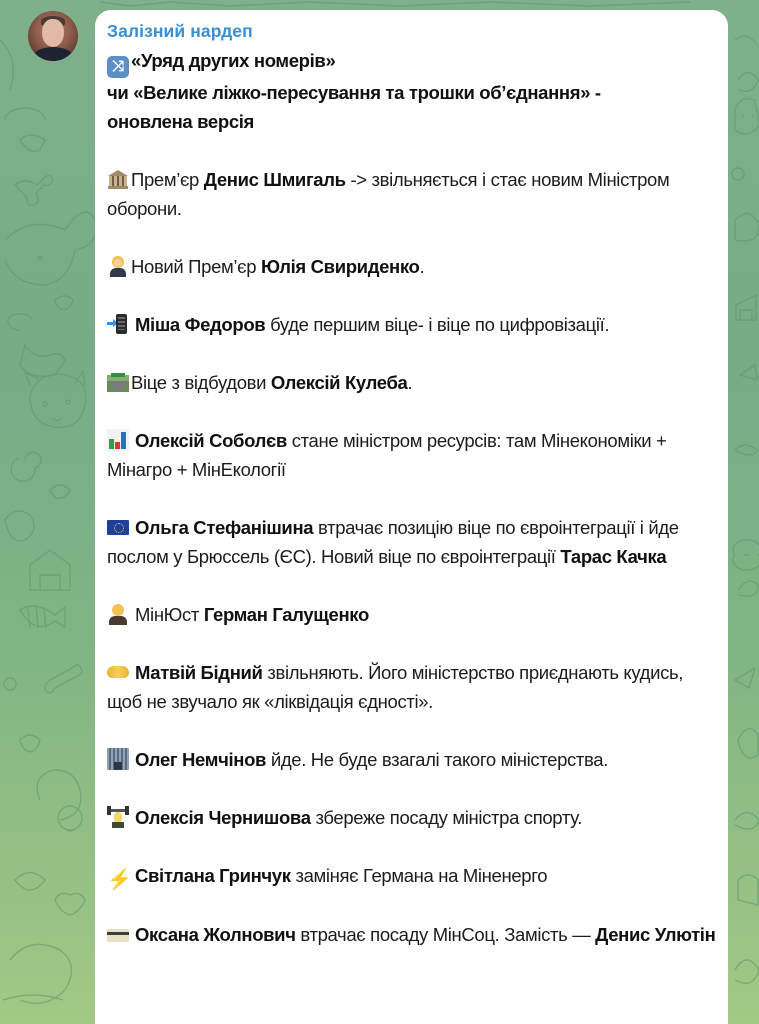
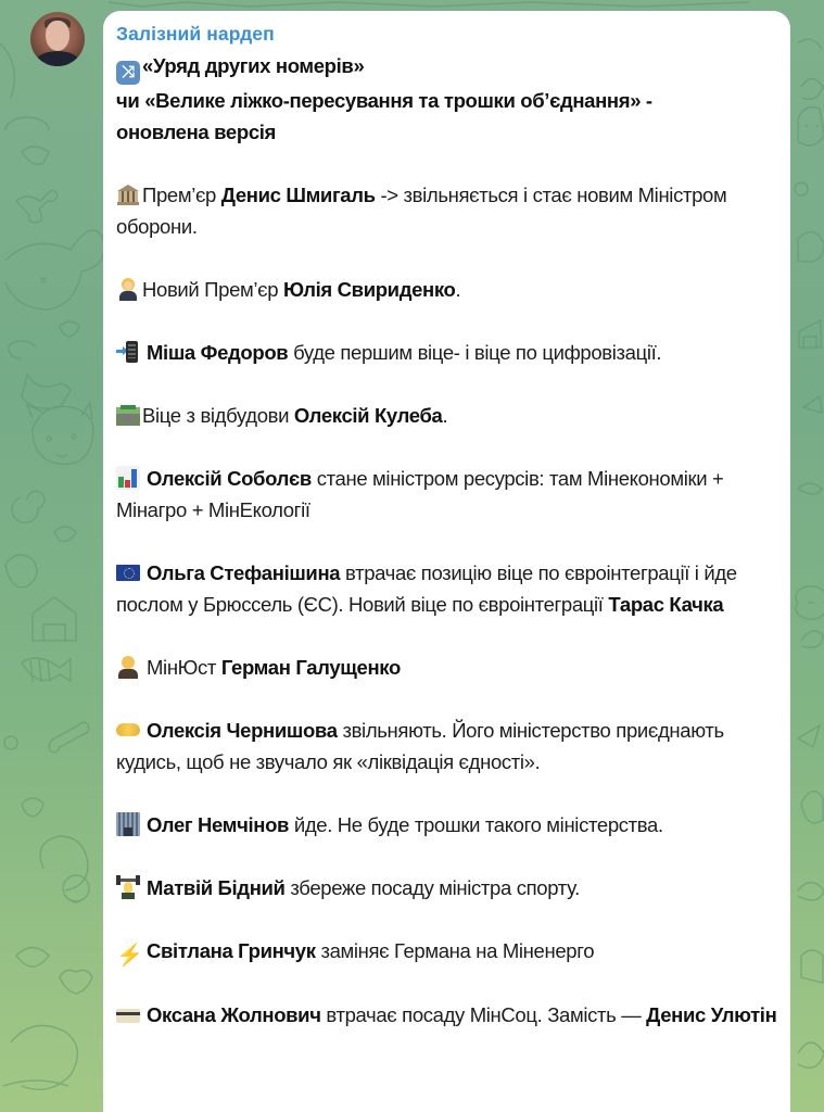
  Залізний нардеп
  ⤨ «Уряд других номерів»
  чи «Велике ліжко-пересування та трошки об’єднання» -
  оновлена версія
  Прем’єр Денис Шмигаль -> звільняється і стає новим Міністром оборони.
  Новий Прем’єр Юлія Свириденко.
  Міша Федоров буде першим віце- і віце по цифровізації.
  Віце з відбудови Олексій Кулеба.
  Олексій Соболєв стане міністром ресурсів: там Мінекономіки + Мінагро + МінЕкології
  Ольга Стефанішина втрачає позицію віце по євроінтеграції і йде послом у Брюссель (ЄС). Новий віце по євроінтеграції Тарас Качка
  МінЮст Герман Галущенко
- Матвій Бідний звільняють. Його міністерство приєднають кудись, щоб не звучало як «ліквідація єдності».
+ Олексія Чернишова звільняють. Його міністерство приєднають кудись, щоб не звучало як «ліквідація єдності».
- Олег Немчінов йде. Не буде взагалі такого міністерства.
+ Олег Немчінов йде. Не буде трошки такого міністерства.
- Олексія Чернишова збереже посаду міністра спорту.
+ Матвій Бідний збереже посаду міністра спорту.
  ⚡ Світлана Гринчук заміняє Германа на Міненерго
  Оксана Жолнович втрачає посаду МінСоц. Замість — Денис Улютін
